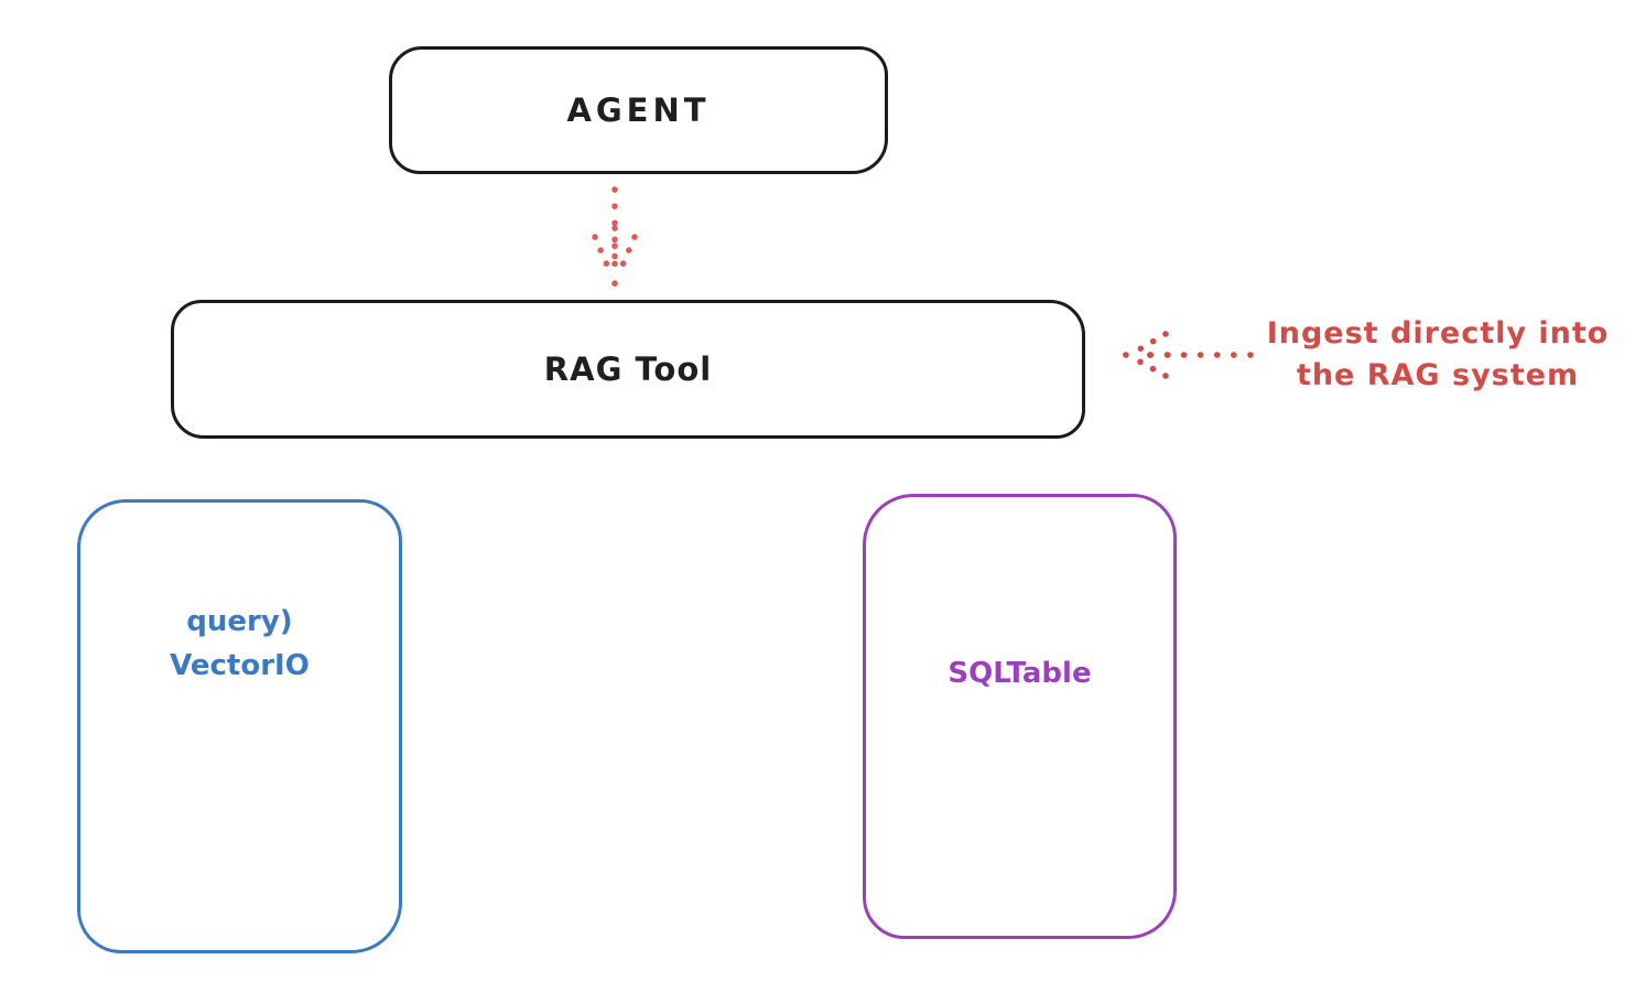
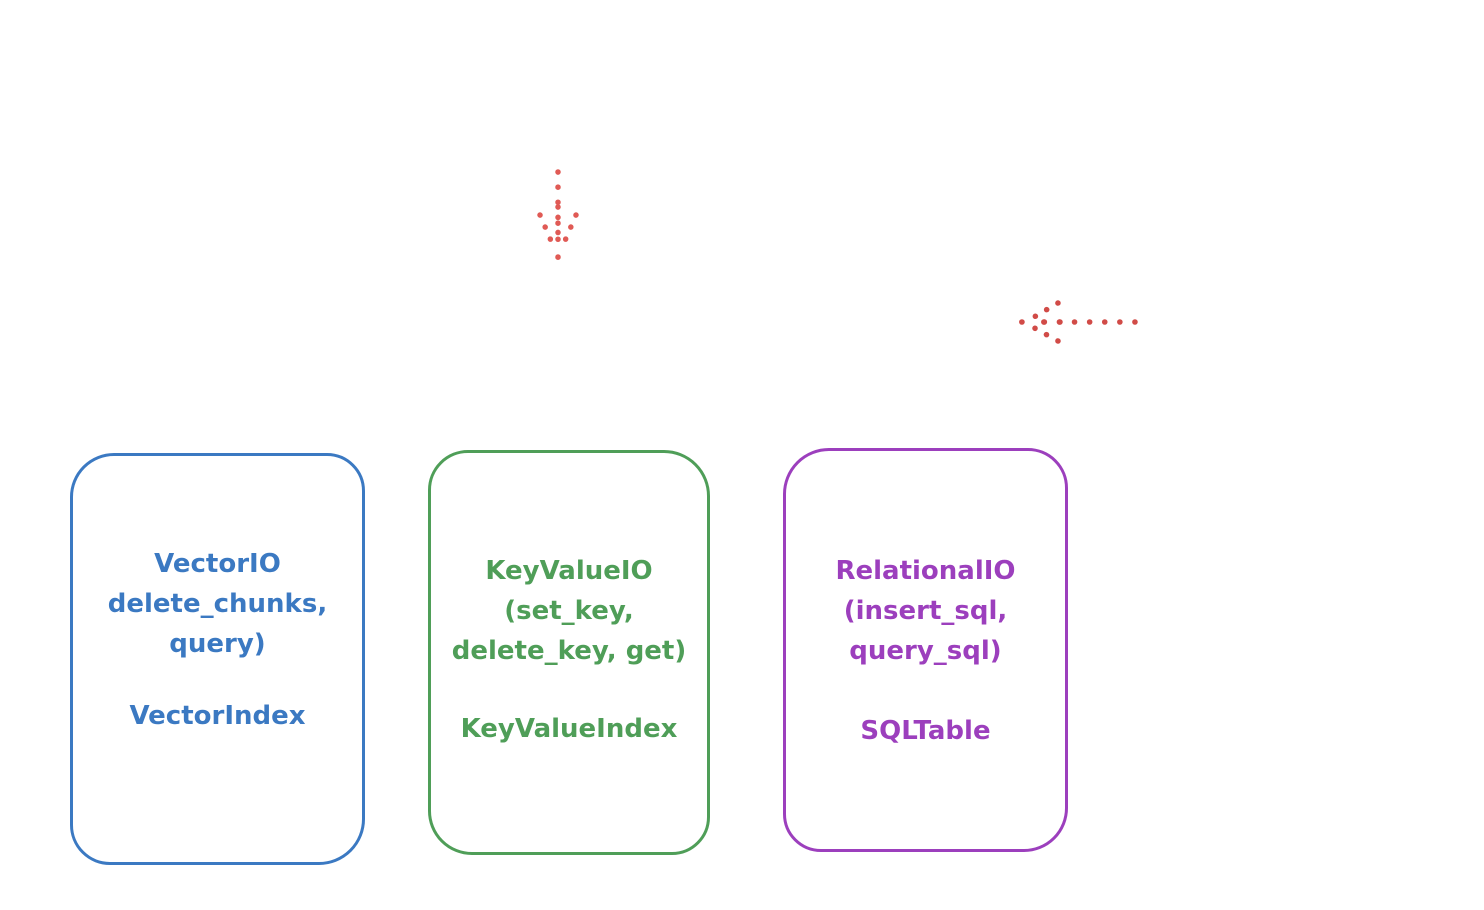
- AGENT
- RAG Tool
- Ingest directly into
- the RAG system
- query)
+ VectorIO
+ delete_chunks,
- VectorIO
+ query)
+ VectorIndex
+ KeyValueIO
+ (set_key,
+ delete_key, get)
+ KeyValueIndex
+ RelationalIO
+ (insert_sql,
+ query_sql)
  SQLTable
